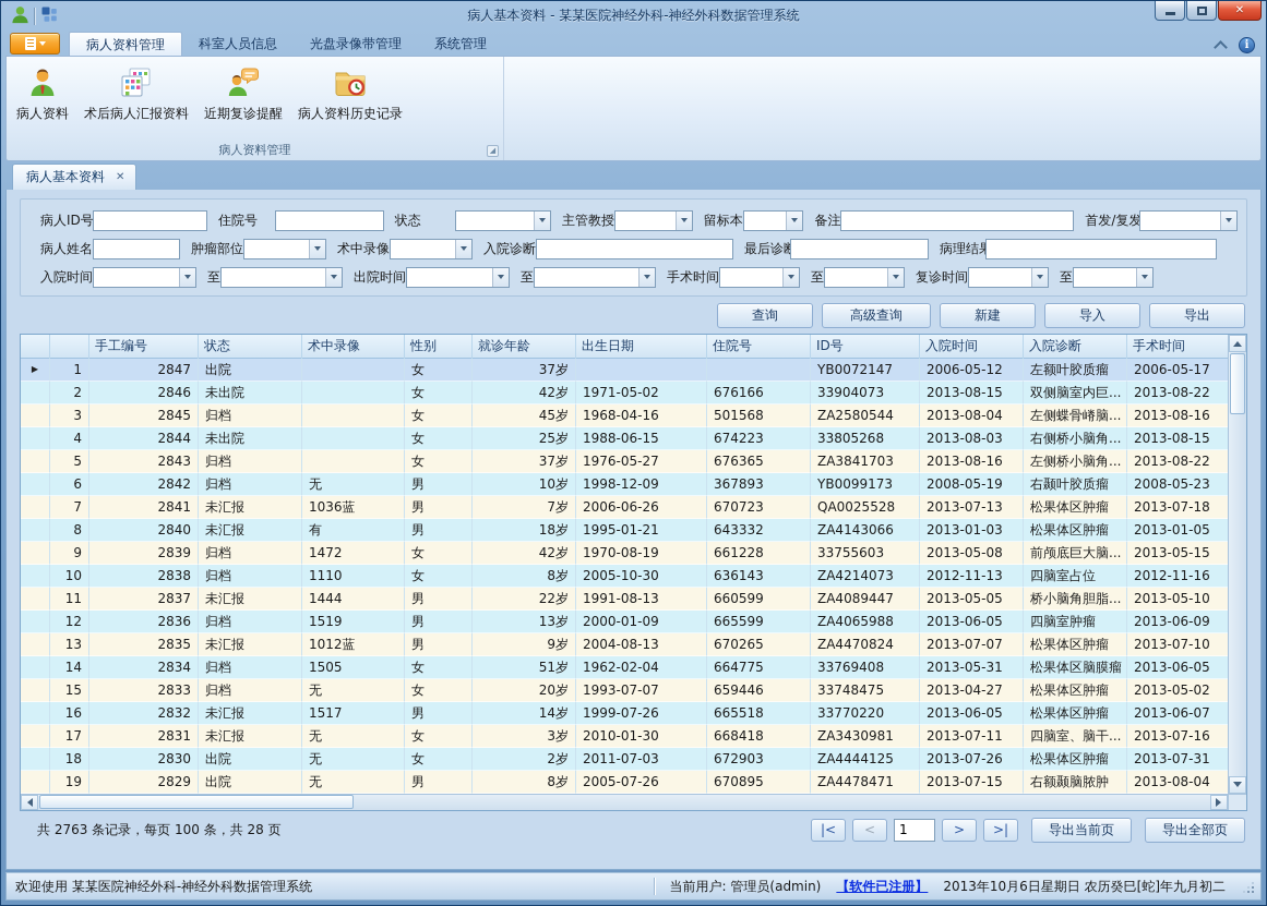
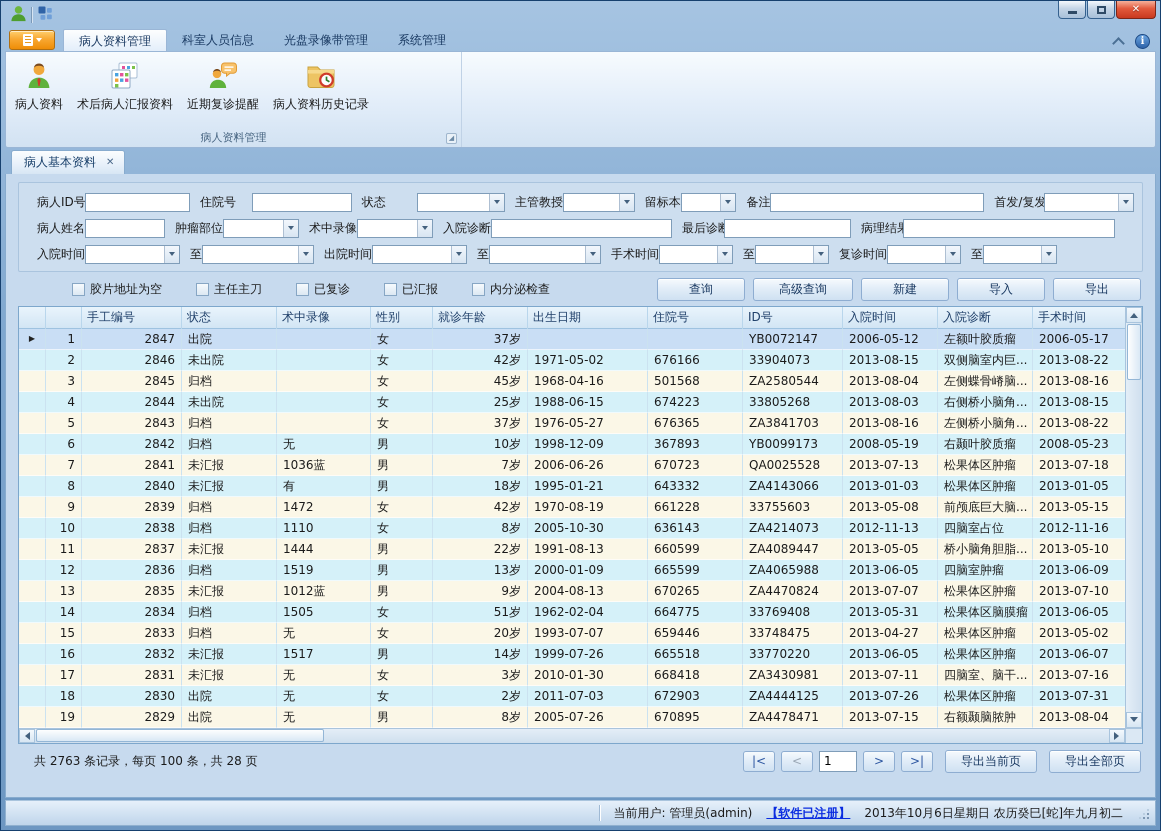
- 病人基本资料 - 某某医院神经外科-神经外科数据管理系统
  ✕
  病人资料管理
  科室人员信息
  光盘录像带管理
  系统管理
  i
  病人资料
  术后病人汇报资料
  近期复诊提醒
  病人资料历史记录
  病人资料管理
  ◢
  病人基本资料
  ✕
  病人ID号
  住院号
  状态
  主管教授
  留标本
  备注
  首发/复发
  病人姓名
  肿瘤部位
  术中录像
  入院诊断
  最后诊
  病理结
  入院时间
  至
  出院时间
  至
  手术时间
  至
  复诊时间
  至
+ 胶片地址为空
+ 主任主刀
+ 已复诊
+ 已汇报
+ 内分泌检查
  查询
  高级查询
  新建
  导入
  导出
  手工编号
  状态
  术中录像
  性别
  就诊年龄
  出生日期
  住院号
  ID号
  入院时间
  入院诊断
  手术时间
  ▶
  1
  2847
  出院
  女
  37岁
  YB0072147
  2006-05-12
  左额叶胶质瘤
  2006-05-17
  2
  2846
  未出院
  女
  42岁
  1971-05-02
  676166
  33904073
  2013-08-15
  双侧脑室内巨...
  2013-08-22
  3
  2845
  归档
  女
  45岁
  1968-04-16
  501568
  ZA2580544
  2013-08-04
  左侧蝶骨嵴脑...
  2013-08-16
  4
  2844
  未出院
  女
  25岁
  1988-06-15
  674223
  33805268
  2013-08-03
  右侧桥小脑角...
  2013-08-15
  5
  2843
  归档
  女
  37岁
  1976-05-27
  676365
  ZA3841703
  2013-08-16
  左侧桥小脑角...
  2013-08-22
  6
  2842
  归档
  无
  男
  10岁
  1998-12-09
  367893
  YB0099173
  2008-05-19
  右颞叶胶质瘤
  2008-05-23
  7
  2841
  未汇报
  1036蓝
  男
  7岁
  2006-06-26
  670723
  QA0025528
  2013-07-13
  松果体区肿瘤
  2013-07-18
  8
  2840
  未汇报
  有
  男
  18岁
  1995-01-21
  643332
  ZA4143066
  2013-01-03
  松果体区肿瘤
  2013-01-05
  9
  2839
  归档
  1472
  女
  42岁
  1970-08-19
  661228
  33755603
  2013-05-08
  前颅底巨大脑...
  2013-05-15
  10
  2838
  归档
  1110
  女
  8岁
  2005-10-30
  636143
  ZA4214073
  2012-11-13
  四脑室占位
  2012-11-16
  11
  2837
  未汇报
  1444
  男
  22岁
  1991-08-13
  660599
  ZA4089447
  2013-05-05
  桥小脑角胆脂...
  2013-05-10
  12
  2836
  归档
  1519
  男
  13岁
  2000-01-09
  665599
  ZA4065988
  2013-06-05
  四脑室肿瘤
  2013-06-09
  13
  2835
  未汇报
  1012蓝
  男
  9岁
  2004-08-13
  670265
  ZA4470824
  2013-07-07
  松果体区肿瘤
  2013-07-10
  14
  2834
  归档
  1505
  女
  51岁
  1962-02-04
  664775
  33769408
  2013-05-31
  松果体区脑膜瘤
  2013-06-05
  15
  2833
  归档
  无
  女
  20岁
  1993-07-07
  659446
  33748475
  2013-04-27
  松果体区肿瘤
  2013-05-02
  16
  2832
  未汇报
  1517
  男
  14岁
  1999-07-26
  665518
  33770220
  2013-06-05
  松果体区肿瘤
  2013-06-07
  17
  2831
  未汇报
  无
  女
  3岁
  2010-01-30
  668418
  ZA3430981
  2013-07-11
  四脑室、脑干...
  2013-07-16
  18
  2830
  出院
  无
  女
  2岁
  2011-07-03
  672903
  ZA4444125
  2013-07-26
  松果体区肿瘤
  2013-07-31
  19
  2829
  出院
  无
  男
  8岁
  2005-07-26
  670895
  ZA4478471
  2013-07-15
  右额颞脑脓肿
  2013-08-04
  共 2763 条记录，每页 100 条，共 28 页
  |<
  <
  1
  >
  >|
  导出当前页
  导出全部页
- 欢迎使用 某某医院神经外科-神经外科数据管理系统
  当前用户: 管理员(admin)
  【软件已注册】
  2013年10月6日星期日 农历癸巳[蛇]年九月初二
